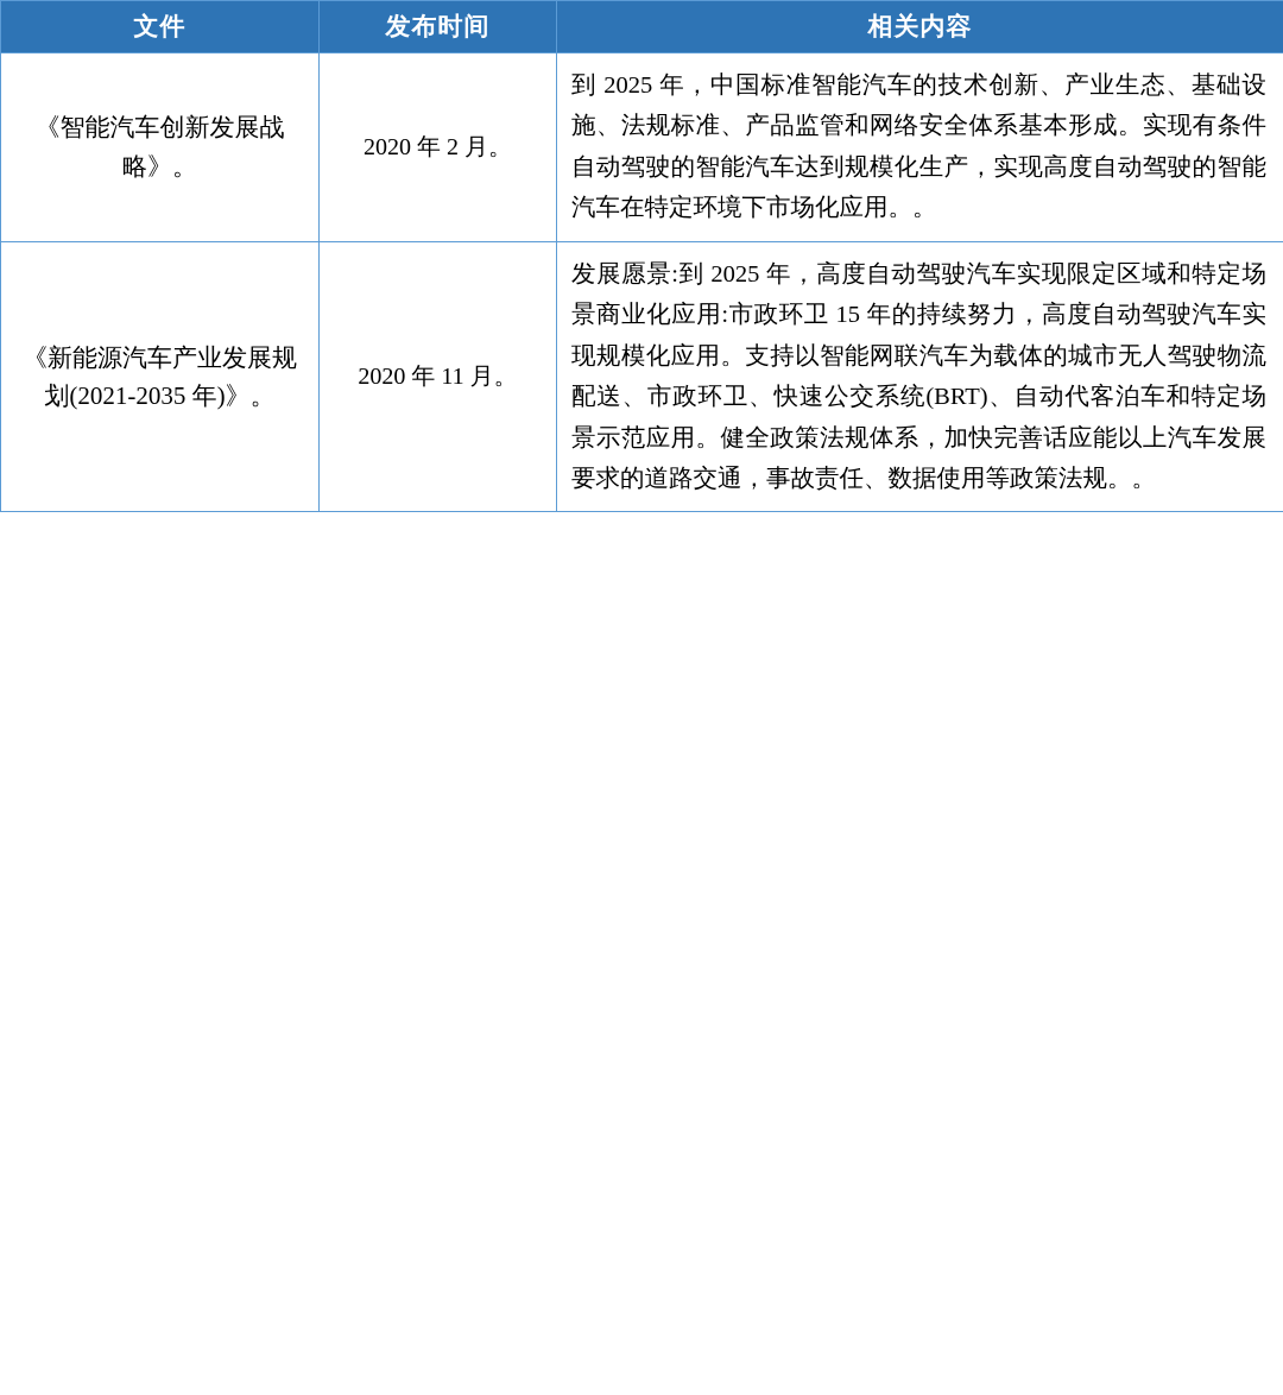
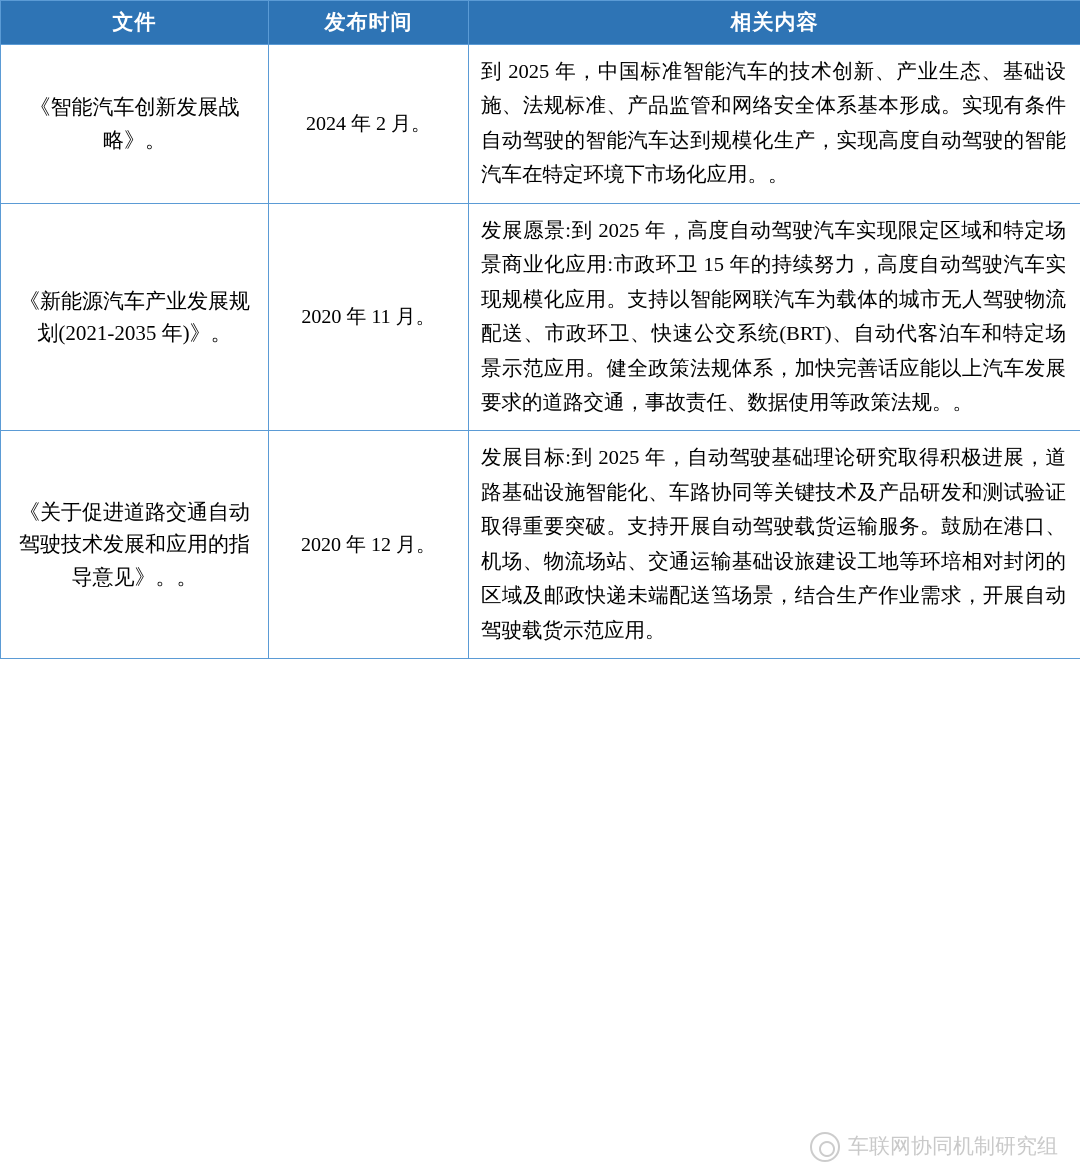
  文件	发布时间	相关内容
- 《智能汽车创新发展战略》。	2020 年 2 月。	到 2025 年，中国标准智能汽车的技术创新、产业生态、基础设施、法规标准、产品监管和网络安全体系基本形成。实现有条件自动驾驶的智能汽车达到规模化生产，实现高度自动驾驶的智能汽车在特定环境下市场化应用。。
+ 《智能汽车创新发展战略》。	2024 年 2 月。	到 2025 年，中国标准智能汽车的技术创新、产业生态、基础设施、法规标准、产品监管和网络安全体系基本形成。实现有条件自动驾驶的智能汽车达到规模化生产，实现高度自动驾驶的智能汽车在特定环境下市场化应用。。
  《新能源汽车产业发展规划(2021-2035 年)》。	2020 年 11 月。	发展愿景:到 2025 年，高度自动驾驶汽车实现限定区域和特定场景商业化应用:市政环卫 15 年的持续努力，高度自动驾驶汽车实现规模化应用。支持以智能网联汽车为载体的城市无人驾驶物流配送、市政环卫、快速公交系统(BRT)、自动代客泊车和特定场景示范应用。健全政策法规体系，加快完善话应能以上汽车发展要求的道路交通，事故责任、数据使用等政策法规。。
+ 《关于促进道路交通自动驾驶技术发展和应用的指导意见》。。	2020 年 12 月。	发展目标:到 2025 年，自动驾驶基础理论研究取得积极进展，道路基础设施智能化、车路协同等关键技术及产品研发和测试验证取得重要突破。支持开展自动驾驶载货运输服务。鼓励在港口、机场、物流场站、交通运输基础设旅建设工地等环培相对封闭的区域及邮政快递未端配送筜场景，结合生产作业需求，开展自动驾驶载货示范应用。
+ 车联网协同机制研究组
